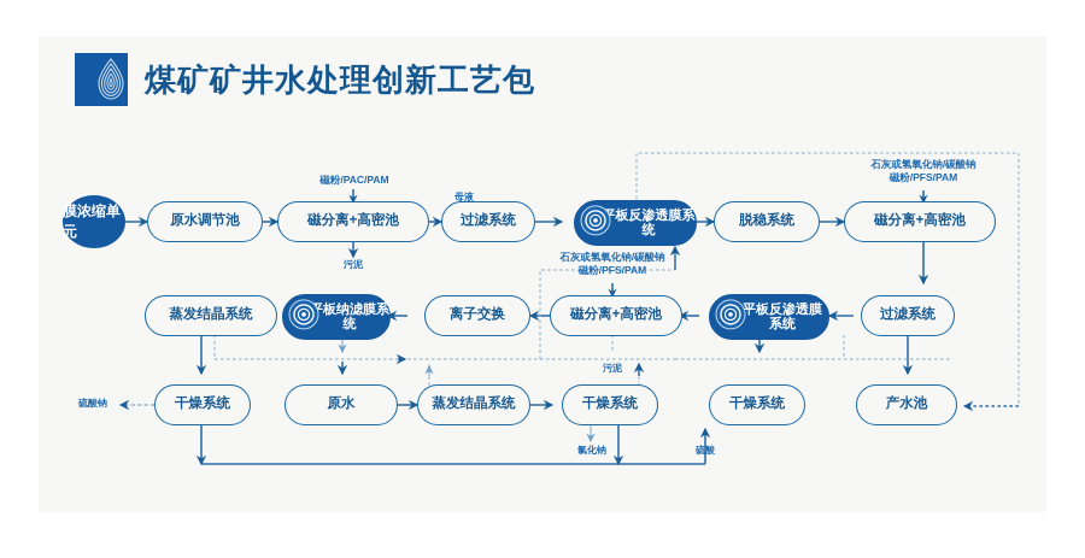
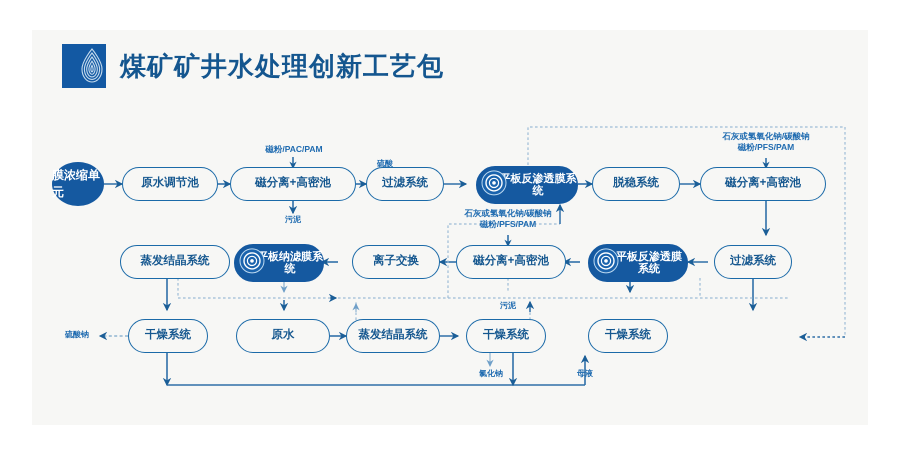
  膜浓缩单元
  原水调节池
  磁分离+高密池
  过滤系统
  板反渗透膜系统
  脱稳系统
  磁分离+高密池
  蒸发结晶系统
  板纳滤膜系统
  离子交换
  磁分离+高密池
  平板反渗透膜系统
  过滤系统
  干燥系统
  原水
  蒸发结晶系统
  干燥系统
  干燥系统
- 产水池
  磁粉/PAC/PAM
- 母液
+ 硫酸
  污泥
  石灰或氢氧化钠/碳酸钠
  磁粉/PFS/PAM
  石灰或氢氧化钠/碳酸钠
  磁粉/PFS/PAM
  硫酸钠
  污泥
  氯化钠
- 硫酸
+ 母液
  煤矿矿井水处理创新工艺包
